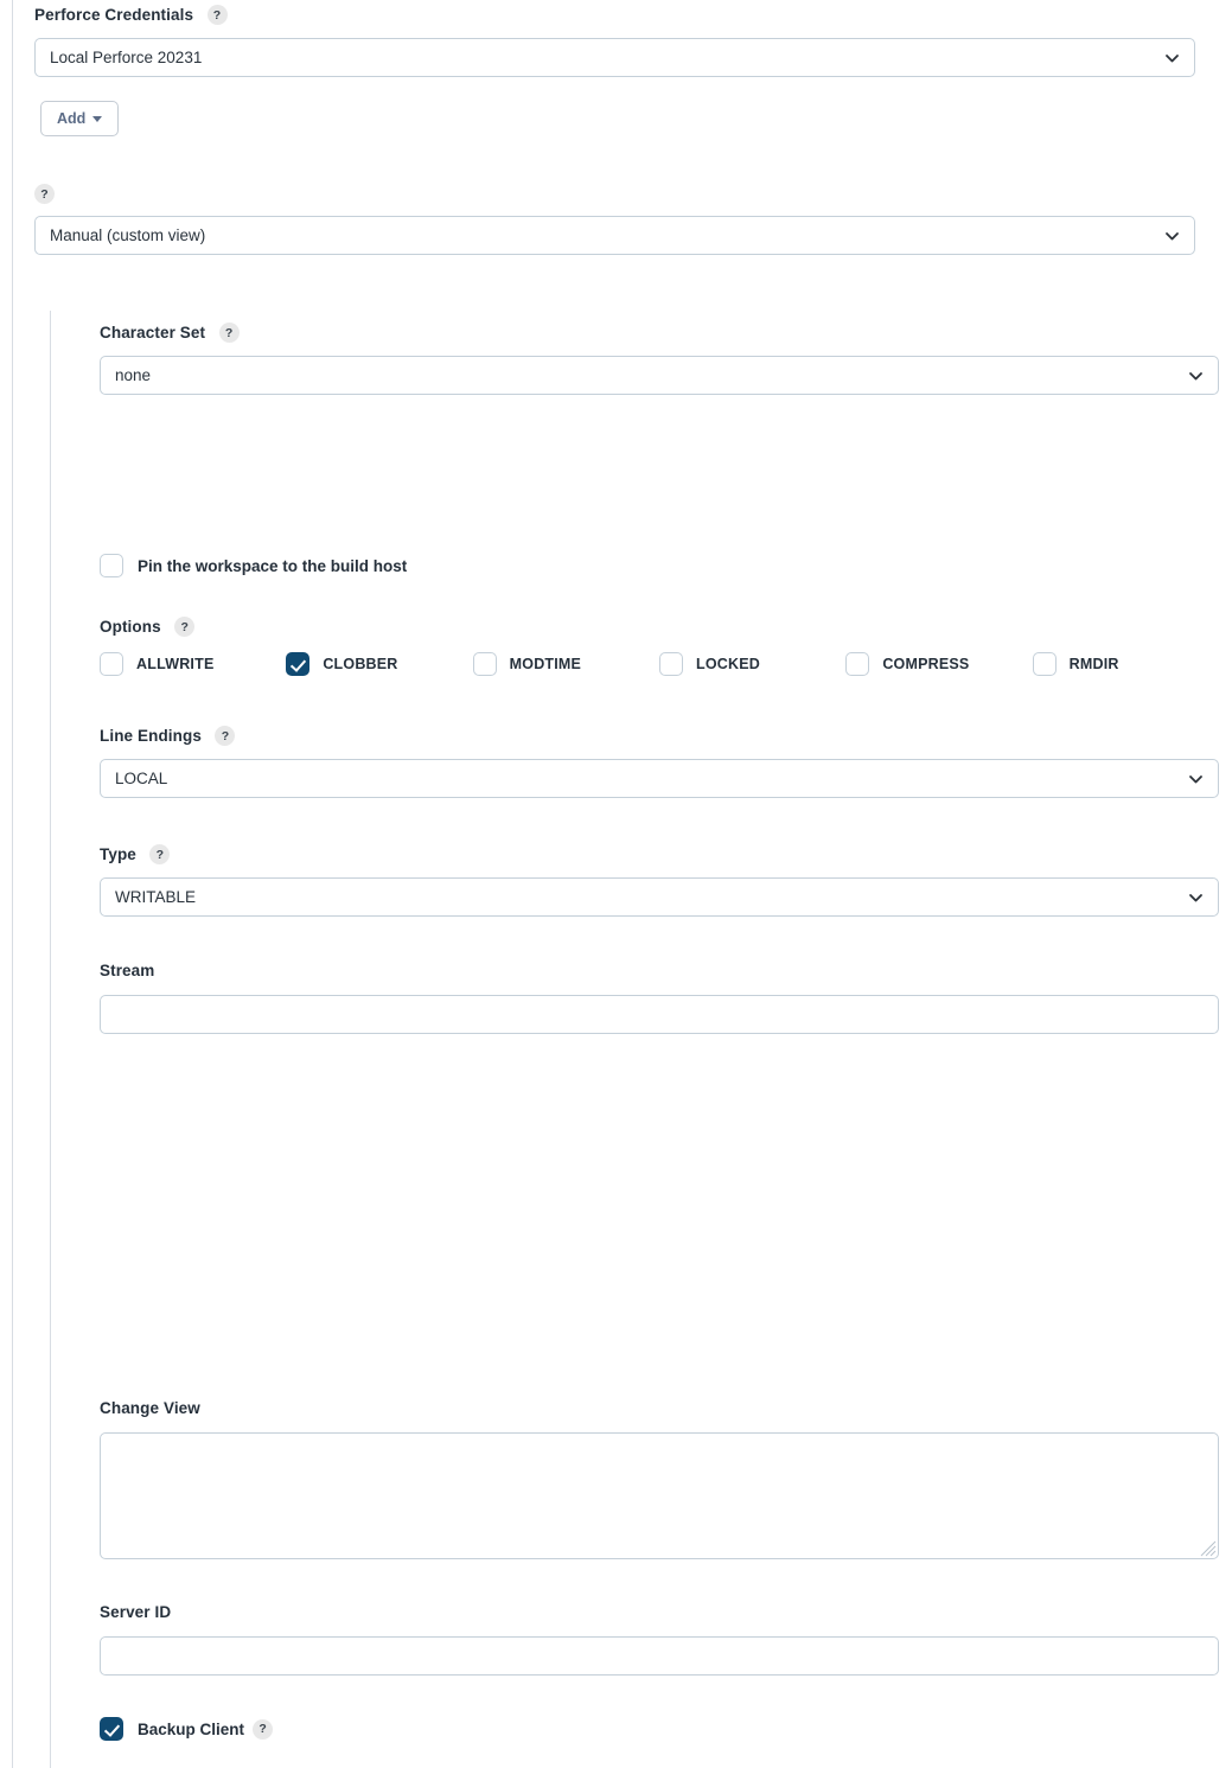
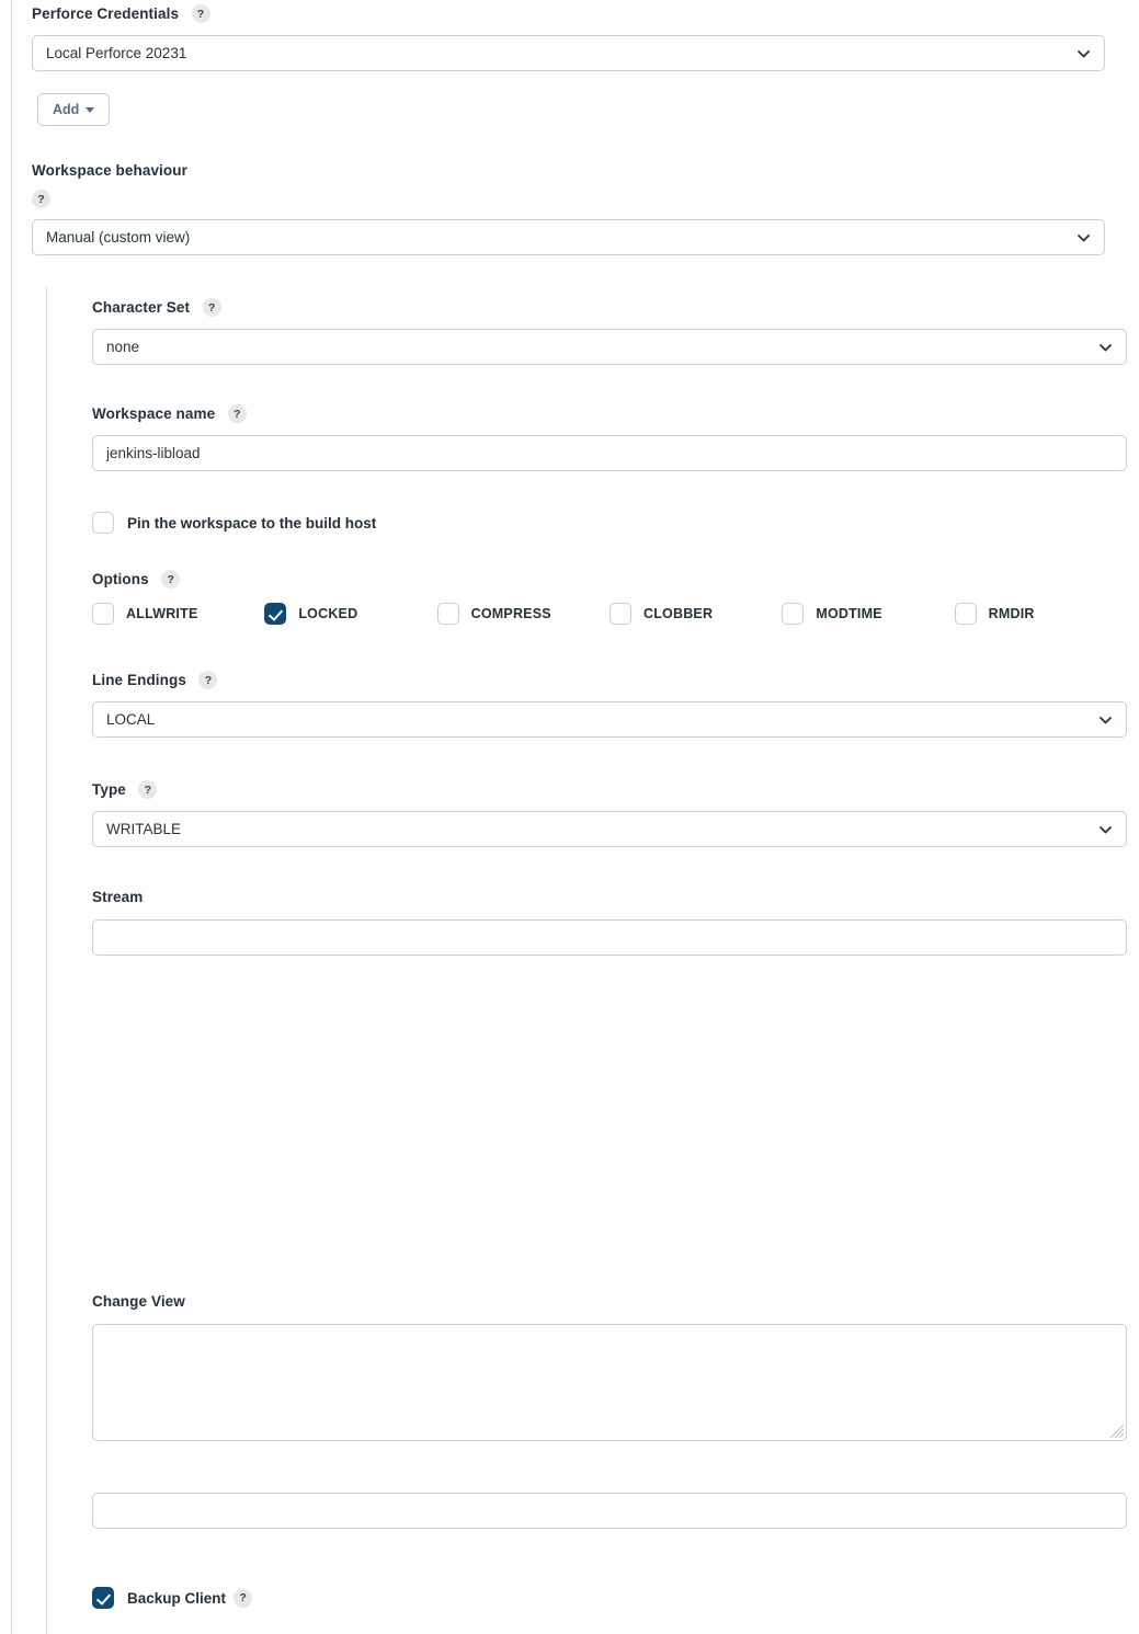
  Perforce Credentials ?
  Local Perforce 20231
  Add
+ Workspace behaviour
  ?
  Manual (custom view)
  Character Set ?
  none
+ Workspace name ?
+ jenkins-libload
  Pin the workspace to the build host
  Options ?
  ALLWRITE
- CLOBBER
+ LOCKED
- MODTIME
+ COMPRESS
- LOCKED
+ CLOBBER
- COMPRESS
+ MODTIME
  RMDIR
  Line Endings ?
  LOCAL
  Type ?
  WRITABLE
  Stream
  Change View
- Server ID
  Backup Client
  ?
